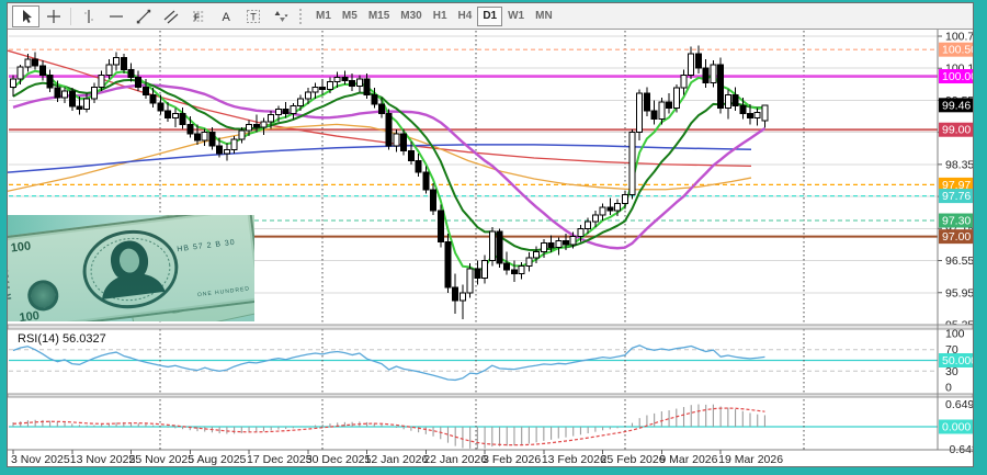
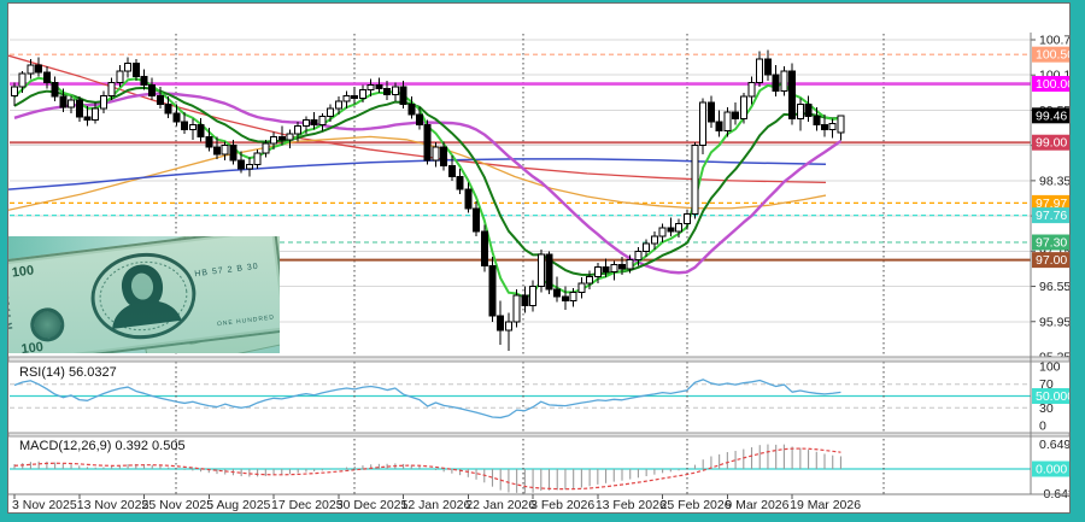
- F
- A
- T
- M1
- M5
- M15
- M30
- H1
- H4
- D1
- W1
- MN
  100.7
  100.1
  98.35
  97.15
  96.55
  95.95
  100
  70
  30
  0
  0.649
  100.5
  100.0
  99.46
  99.00
  97.97
  97.76
  97.30
  97.00
  50.00
  0.000
  3 Nov 2025
  13 Nov 2025
  25 Nov 2025
  5 Aug 2025
  17 Dec 2025
  30 Dec 2025
  12 Jan 2026
  22 Jan 2026
  3 Feb 2026
  13 Feb 2026
  25 Feb 2026
  9 Mar 2026
  19 Mar 2026
  RSI(14) 56.0327
+ MACD(12,26,9) 0.392 0.505
